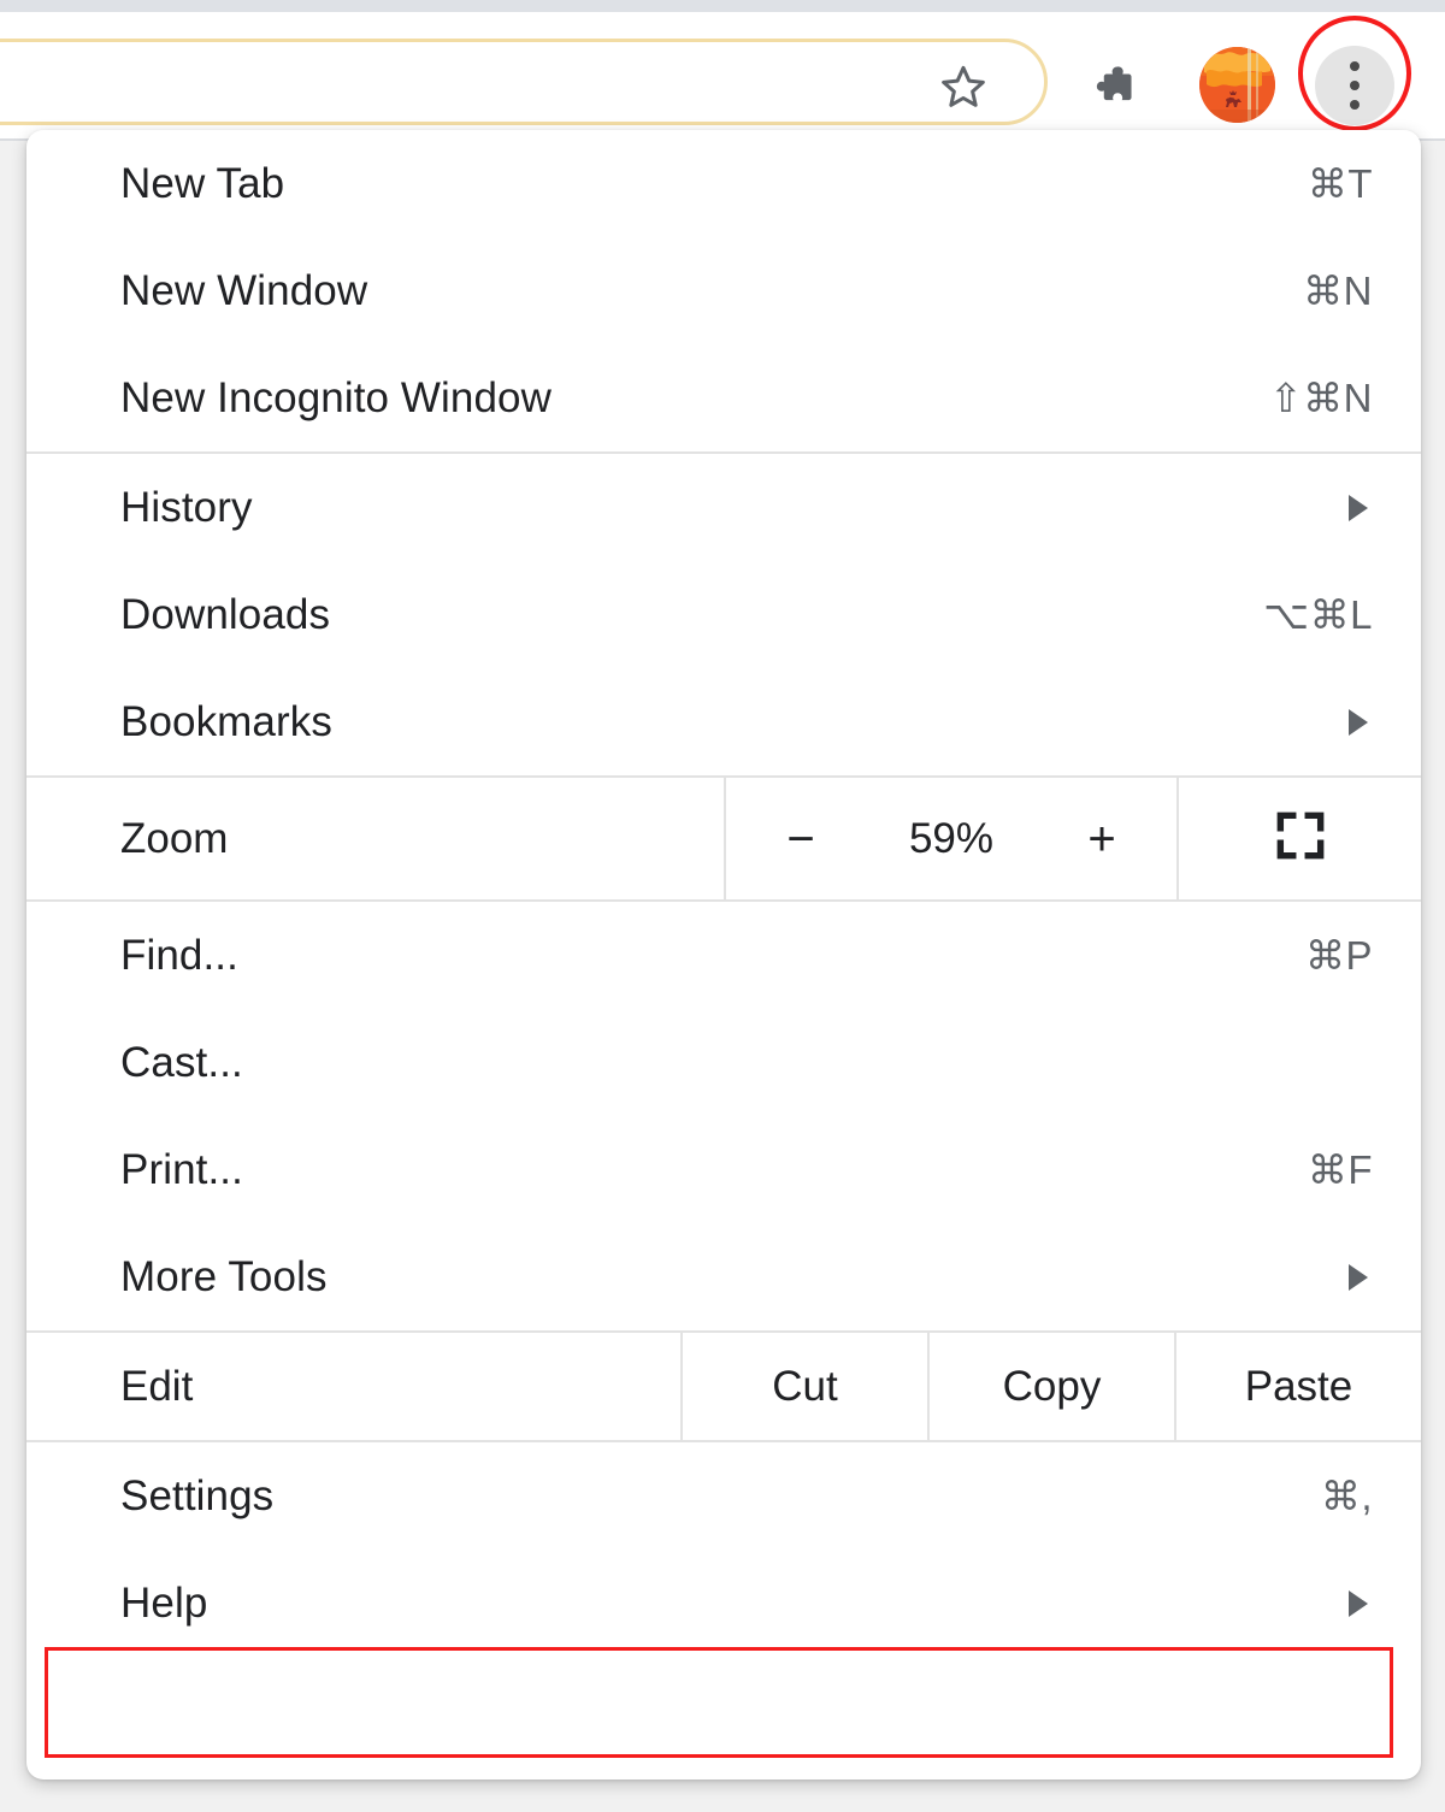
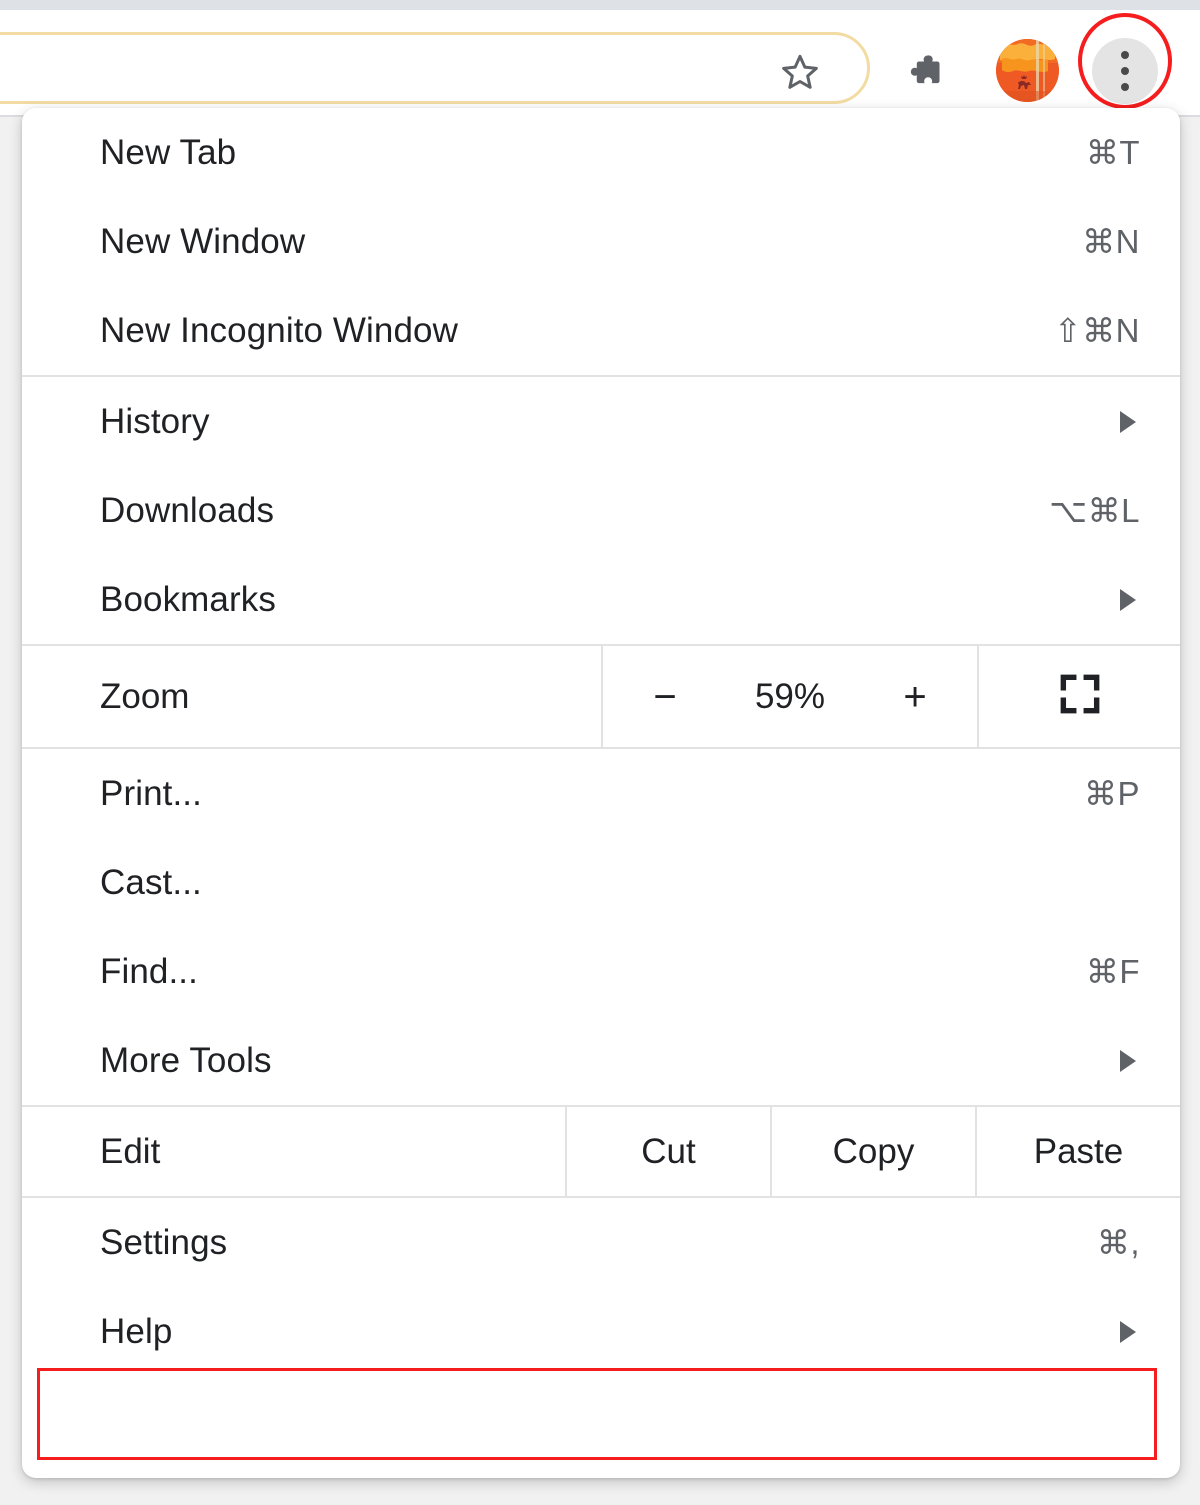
  New Tab
  ⌘T
  New Window
  ⌘N
  New Incognito Window
  ⇧⌘N
  History
  Downloads
  ⌥⌘L
  Bookmarks
  Zoom
  −
  59%
  +
- Find...
+ Print...
  ⌘P
  Cast...
- Print...
+ Find...
  ⌘F
  More Tools
  Edit
  Cut
  Copy
  Paste
  Settings
  ⌘,
  Help
